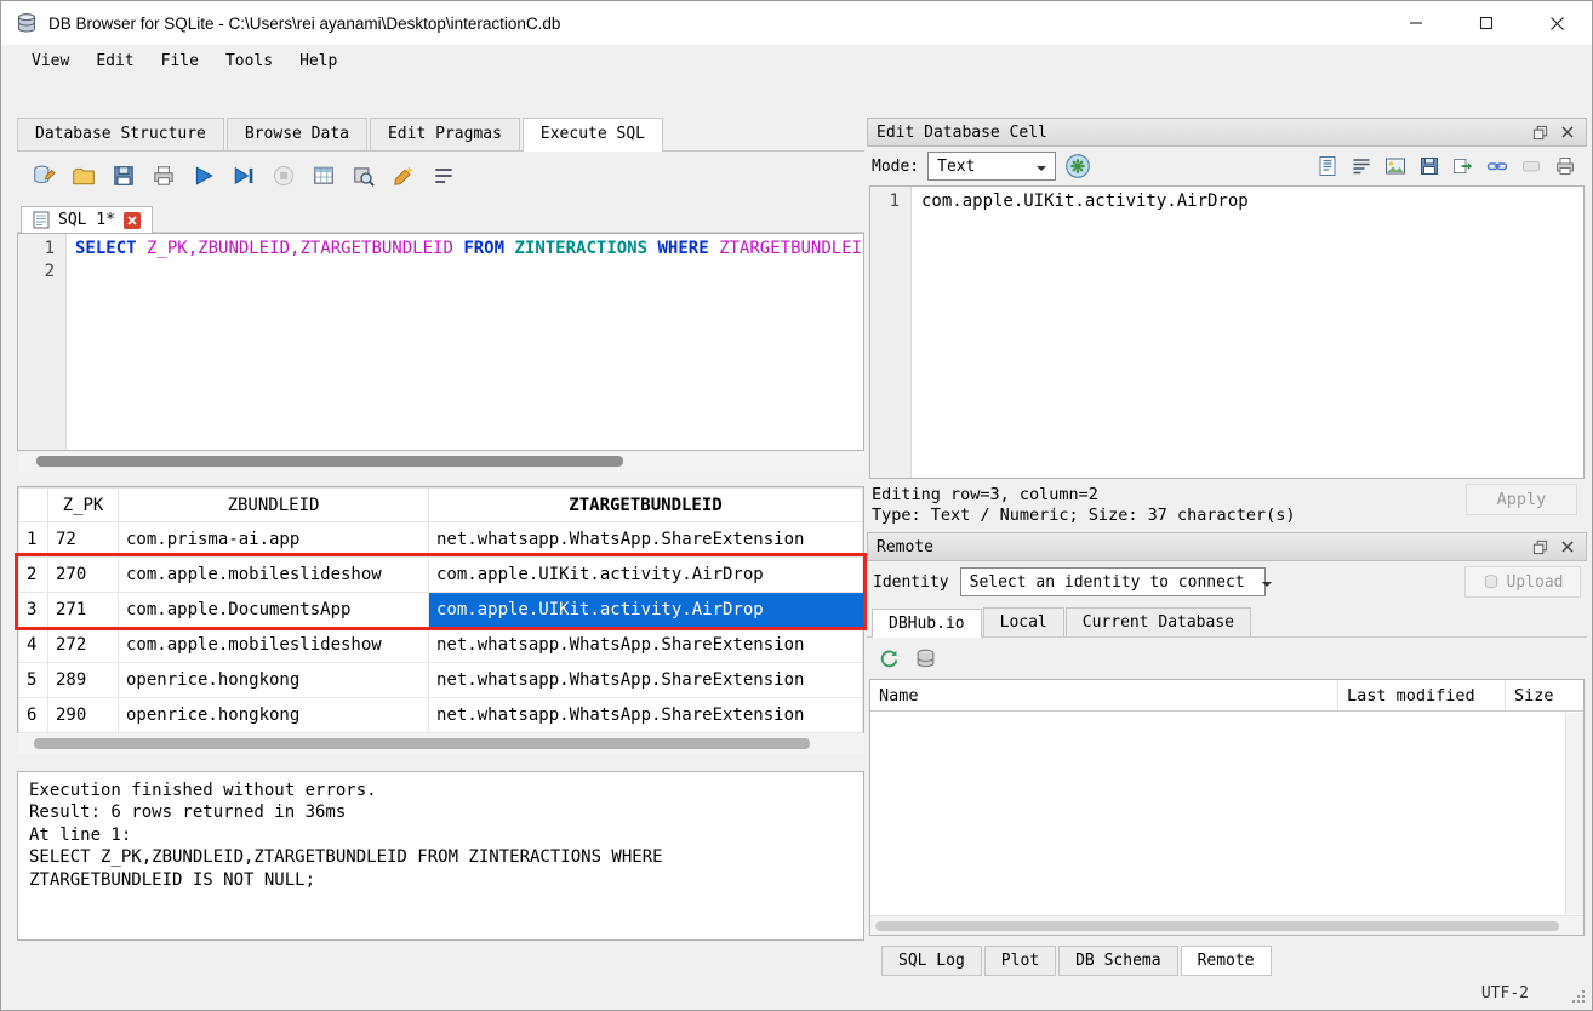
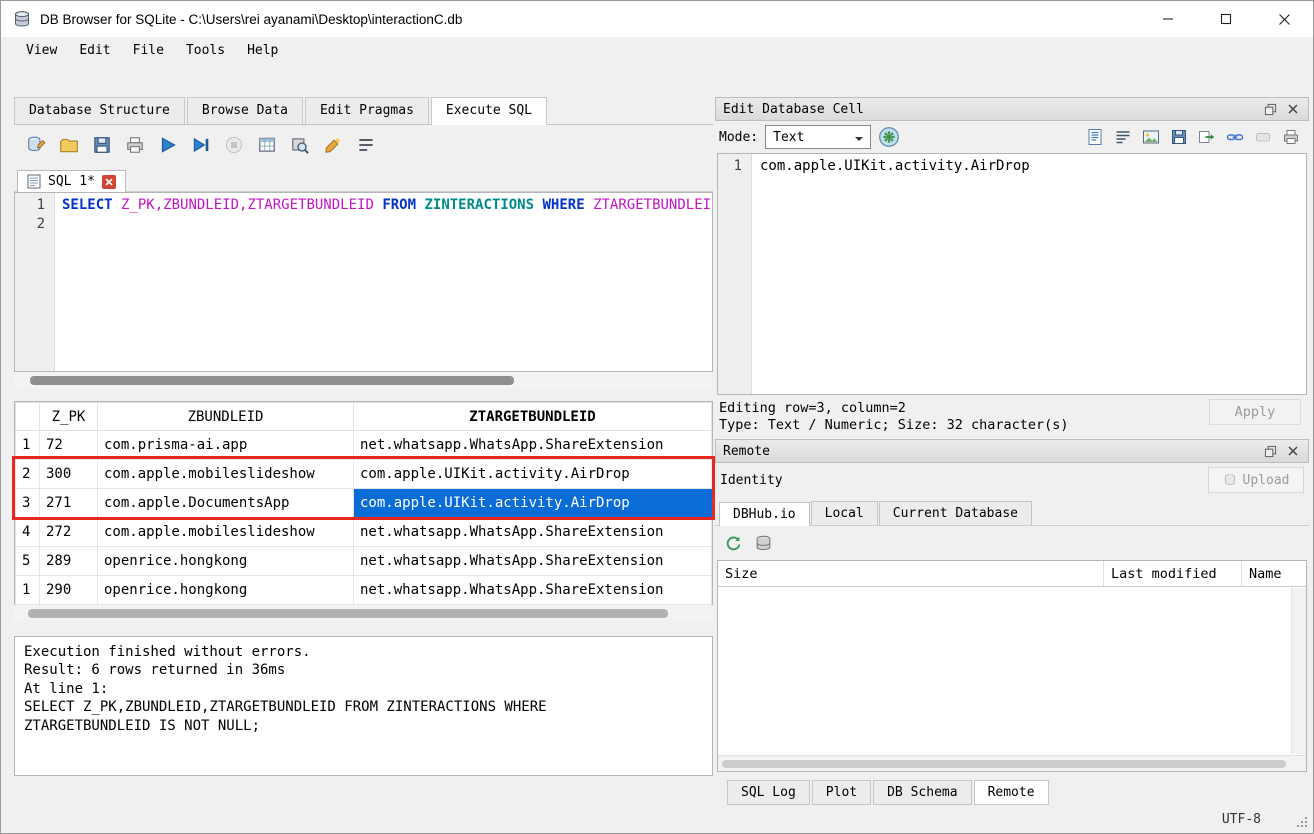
  DB Browser for SQLite - C:\Users\rei ayanami\Desktop\interactionC.db
  View
  Edit
  File
  Tools
  Help
  Database Structure
  Browse Data
  Edit Pragmas
  Execute SQL
  SQL 1*
  1
  2
  SELECT Z_PK,ZBUNDLEID,ZTARGETBUNDLEID FROM ZINTERACTIONS WHERE ZTARGETBUNDLEI
  	Z_PK	ZBUNDLEID	ZTARGETBUNDLEID
  1	72	com.prisma-ai.app	net.whatsapp.WhatsApp.ShareExtension
- 2	270	com.apple.mobileslideshow	com.apple.UIKit.activity.AirDrop
+ 2	300	com.apple.mobileslideshow	com.apple.UIKit.activity.AirDrop
  3	271	com.apple.DocumentsApp	com.apple.UIKit.activity.AirDrop
  4	272	com.apple.mobileslideshow	net.whatsapp.WhatsApp.ShareExtension
  5	289	openrice.hongkong	net.whatsapp.WhatsApp.ShareExtension
- 6	290	openrice.hongkong	net.whatsapp.WhatsApp.ShareExtension
+ 1	290	openrice.hongkong	net.whatsapp.WhatsApp.ShareExtension
  Execution finished without errors.
  Result: 6 rows returned in 36ms
  At line 1:
  SELECT Z_PK,ZBUNDLEID,ZTARGETBUNDLEID FROM ZINTERACTIONS WHERE
  ZTARGETBUNDLEID IS NOT NULL;
  Edit Database Cell
  Mode:
  Text
  1
  com.apple.UIKit.activity.AirDrop
  Editing row=3, column=2
- Type: Text / Numeric; Size: 37 character(s)
+ Type: Text / Numeric; Size: 32 character(s)
  Apply
  Remote
  Identity
- Select an identity to connect
  Upload
  DBHub.io
  Local
  Current Database
- Name
+ Size
  Last modified
- Size
+ Name
  SQL Log
  Plot
  DB Schema
  Remote
- UTF-2
+ UTF-8
